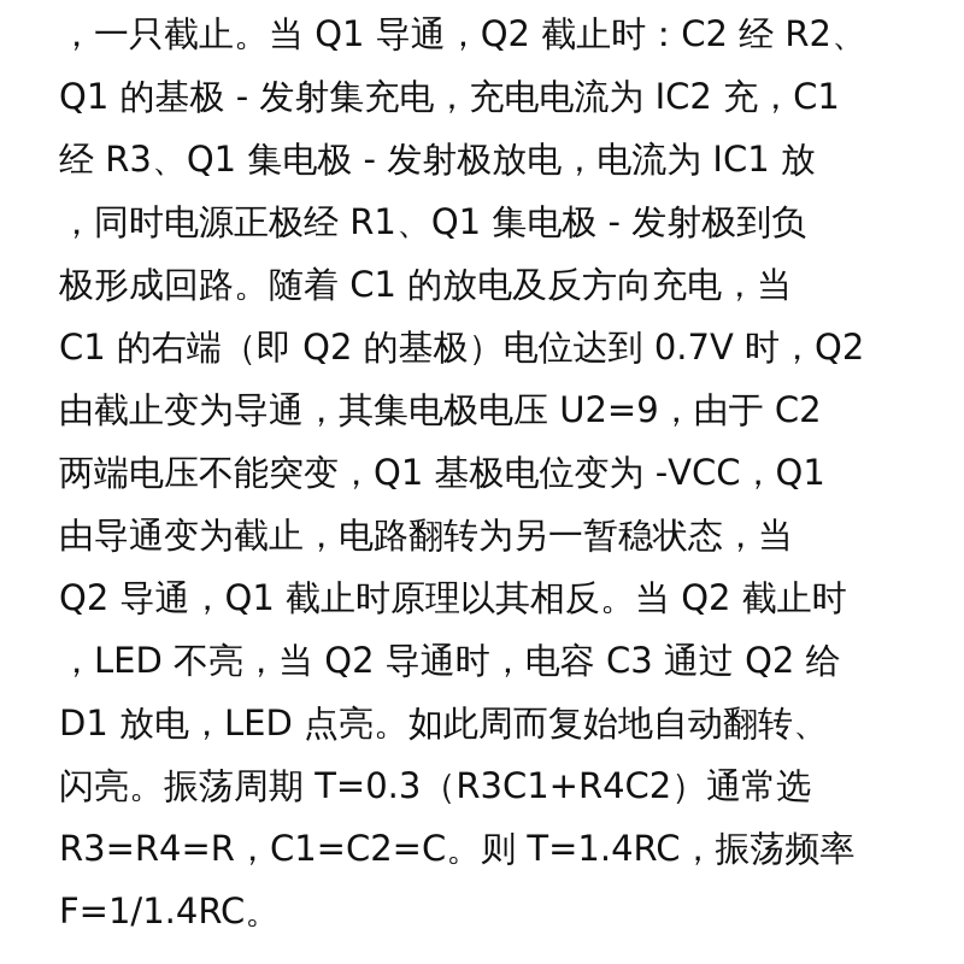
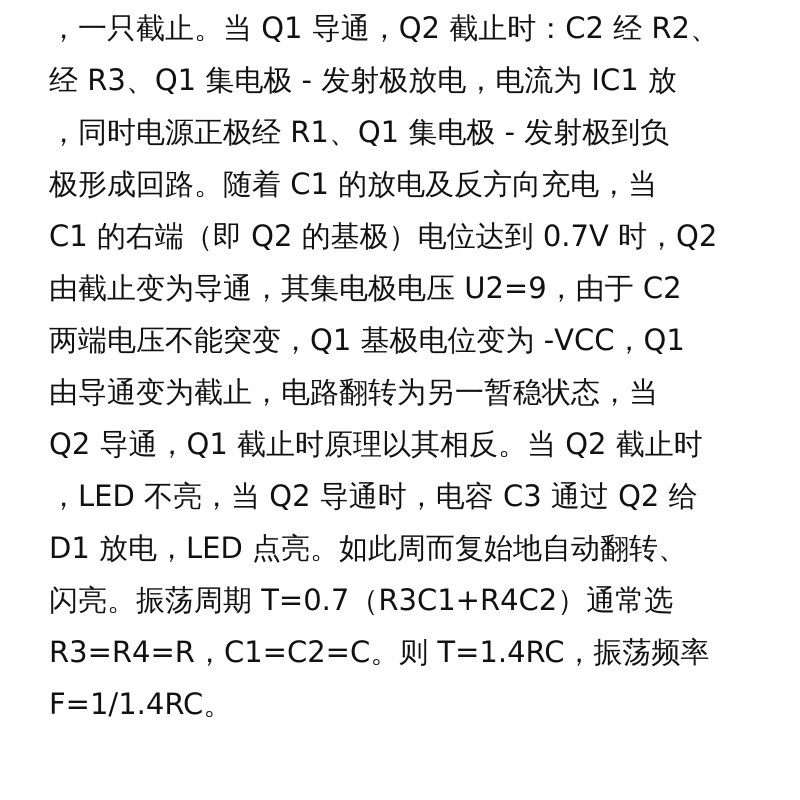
  ，一只截止。当 Q1 导通，Q2 截止时：C2 经 R2、
- Q1 的基极 - 发射集充电，充电电流为 IC2 充，C1
  经 R3、Q1 集电极 - 发射极放电，电流为 IC1 放
  ，同时电源正极经 R1、Q1 集电极 - 发射极到负
  极形成回路。随着 C1 的放电及反方向充电，当
  C1 的右端（即 Q2 的基极）电位达到 0.7V 时，Q2
  由截止变为导通，其集电极电压 U2=9，由于 C2
  两端电压不能突变，Q1 基极电位变为 -VCC，Q1
  由导通变为截止，电路翻转为另一暂稳状态，当
  Q2 导通，Q1 截止时原理以其相反。当 Q2 截止时
  ，LED 不亮，当 Q2 导通时，电容 C3 通过 Q2 给
  D1 放电，LED 点亮。如此周而复始地自动翻转、
- 闪亮。振荡周期 T=0.3（R3C1+R4C2）通常选
+ 闪亮。振荡周期 T=0.7（R3C1+R4C2）通常选
  R3=R4=R，C1=C2=C。则 T=1.4RC，振荡频率
  F=1/1.4RC。
